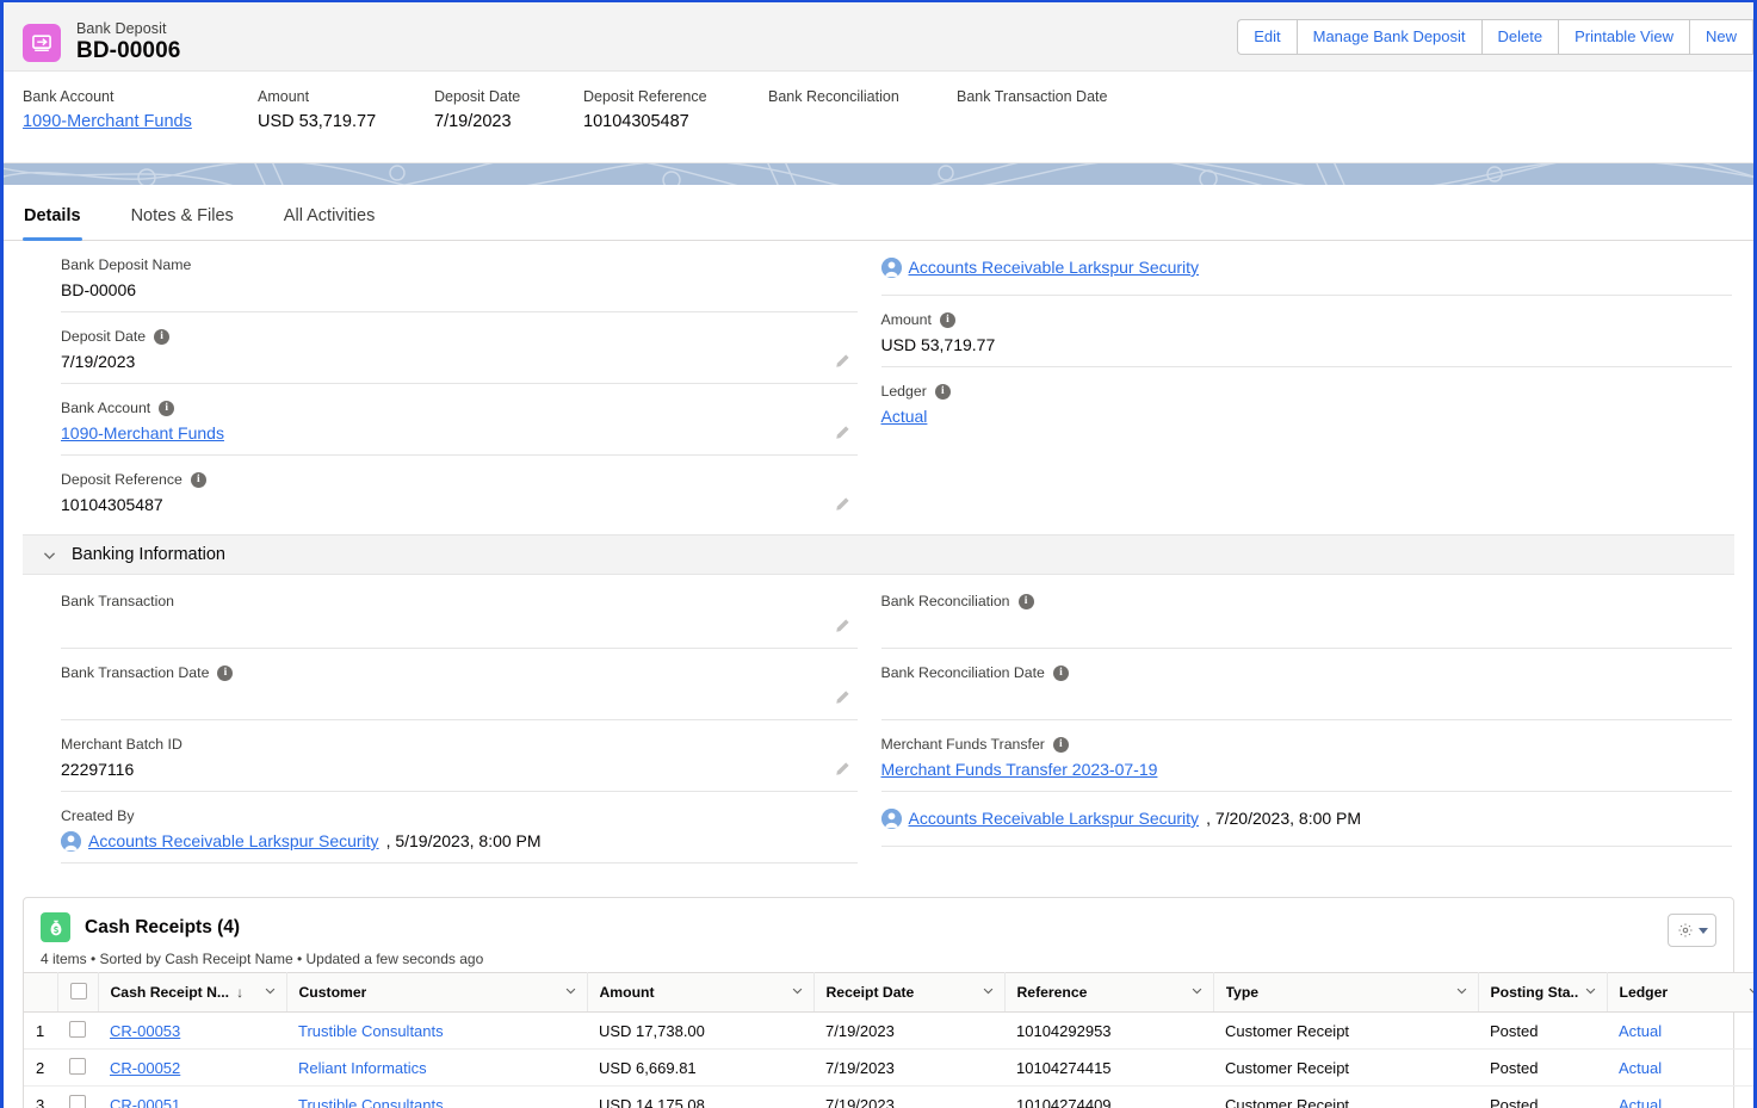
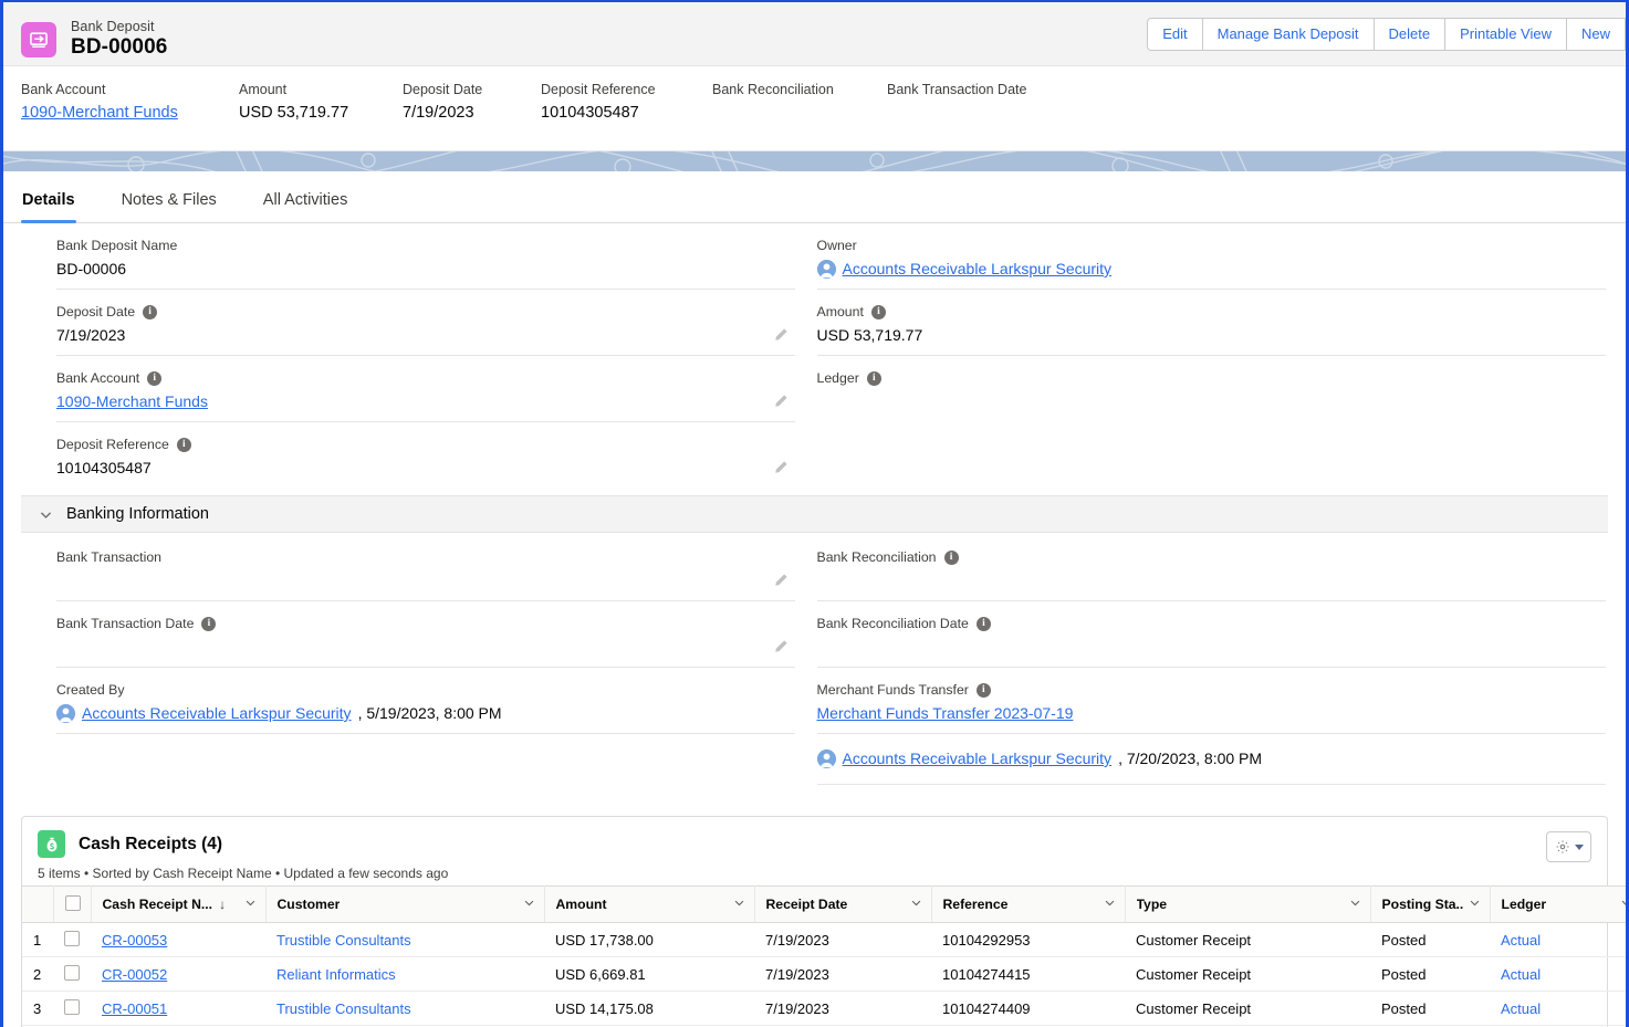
  Bank Deposit
  BD-00006
  Edit
  Manage Bank Deposit
  Delete
  Printable View
  New
  Bank Account
  1090-Merchant Funds
  Amount
  USD 53,719.77
  Deposit Date
  7/19/2023
  Deposit Reference
  10104305487
  Bank Reconciliation
  Bank Transaction Date
  Details
  Notes & Files
  All Activities
  Bank Deposit Name
  BD-00006
  Deposit Date
  i
  7/19/2023
  Bank Account
  i
  1090-Merchant Funds
  Deposit Reference
  i
  10104305487
+ Owner
  Accounts Receivable Larkspur Security
  Amount
  i
  USD 53,719.77
  Ledger
  i
- Actual
  Banking Information
  Bank Transaction
  Bank Transaction Date
  i
- Merchant Batch ID
- 22297116
  Created By
  Accounts Receivable Larkspur Security
  , 5/19/2023, 8:00 PM
  Bank Reconciliation
  i
  Bank Reconciliation Date
  i
  Merchant Funds Transfer
  i
  Merchant Funds Transfer 2023-07-19
  Accounts Receivable Larkspur Security
  , 7/20/2023, 8:00 PM
  Cash Receipts (4)
- 4 items • Sorted by Cash Receipt Name • Updated a few seconds ago
+ 5 items • Sorted by Cash Receipt Name • Updated a few seconds ago
  		Cash Receipt N... ↓	Customer	Amount	Receipt Date	Reference	Type	Posting Sta..	Ledger
  1		CR-00053	Trustible Consultants	USD 17,738.00	7/19/2023	10104292953	Customer Receipt	Posted	Actual
  2		CR-00052	Reliant Informatics	USD 6,669.81	7/19/2023	10104274415	Customer Receipt	Posted	Actual
  3		CR-00051	Trustible Consultants	USD 14,175.08	7/19/2023	10104274409	Customer Receipt	Posted	Actual
